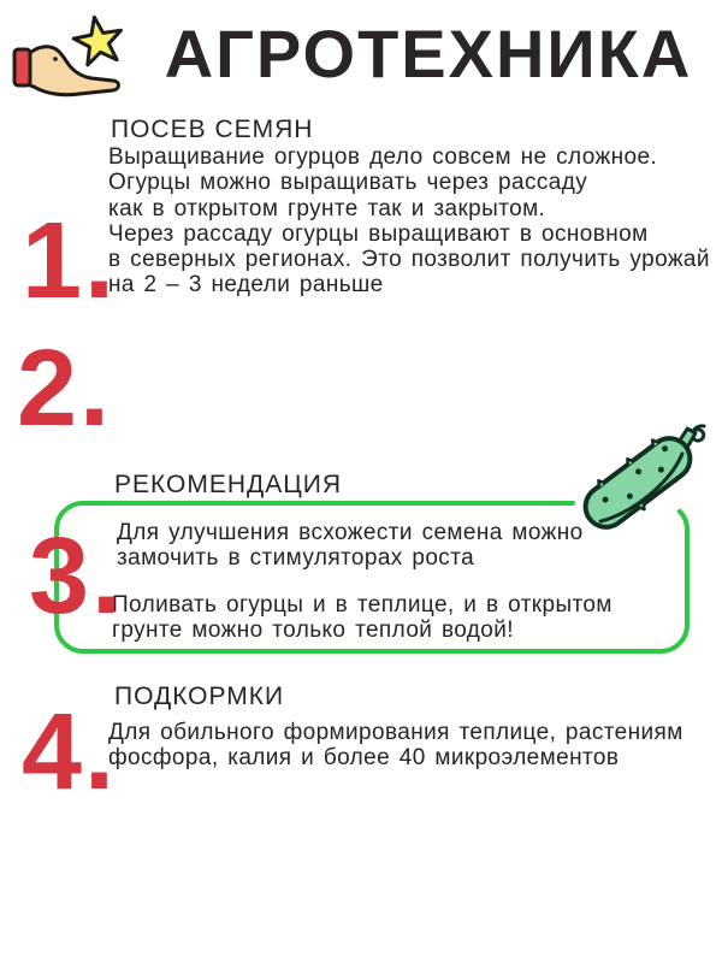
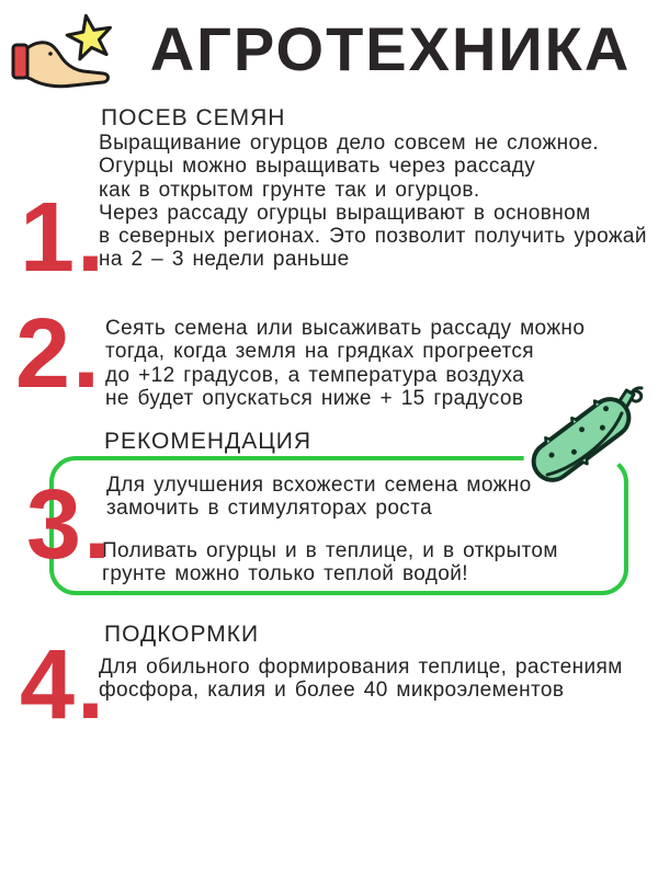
  АГРОТЕХНИКА
  ПОСЕВ СЕМЯН
  Выращивание огурцов дело совсем не сложное.
  Огурцы можно выращивать через рассаду
- как в открытом грунте так и закрытом.
+ как в открытом грунте так и огурцов.
  Через рассаду огурцы выращивают в основном
  в северных регионах. Это позволит получить урожай
  на 2 – 3 недели раньше
  1.
  2.
+ Сеять семена или высаживать рассаду можно
+ тогда, когда земля на грядках прогреется
+ до +12 градусов, а температура воздуха
+ не будет опускаться ниже + 15 градусов
  РЕКОМЕНДАЦИЯ
  3.
  Для улучшения всхожести семена можно
  замочить в стимуляторах роста
  Поливать огурцы и в теплице, и в открытом
  грунте можно только теплой водой!
  ПОДКОРМКИ
  4.
  Для обильного формирования теплице, растениям
  фосфора, калия и более 40 микроэлементов
